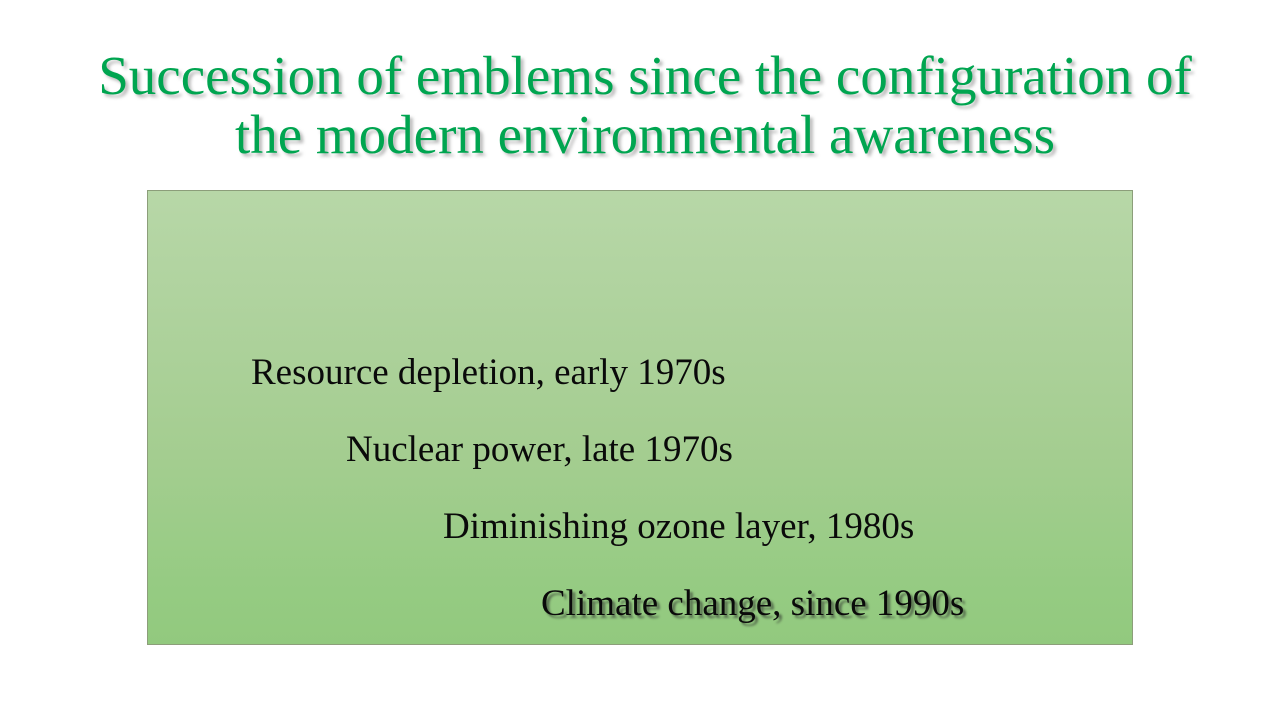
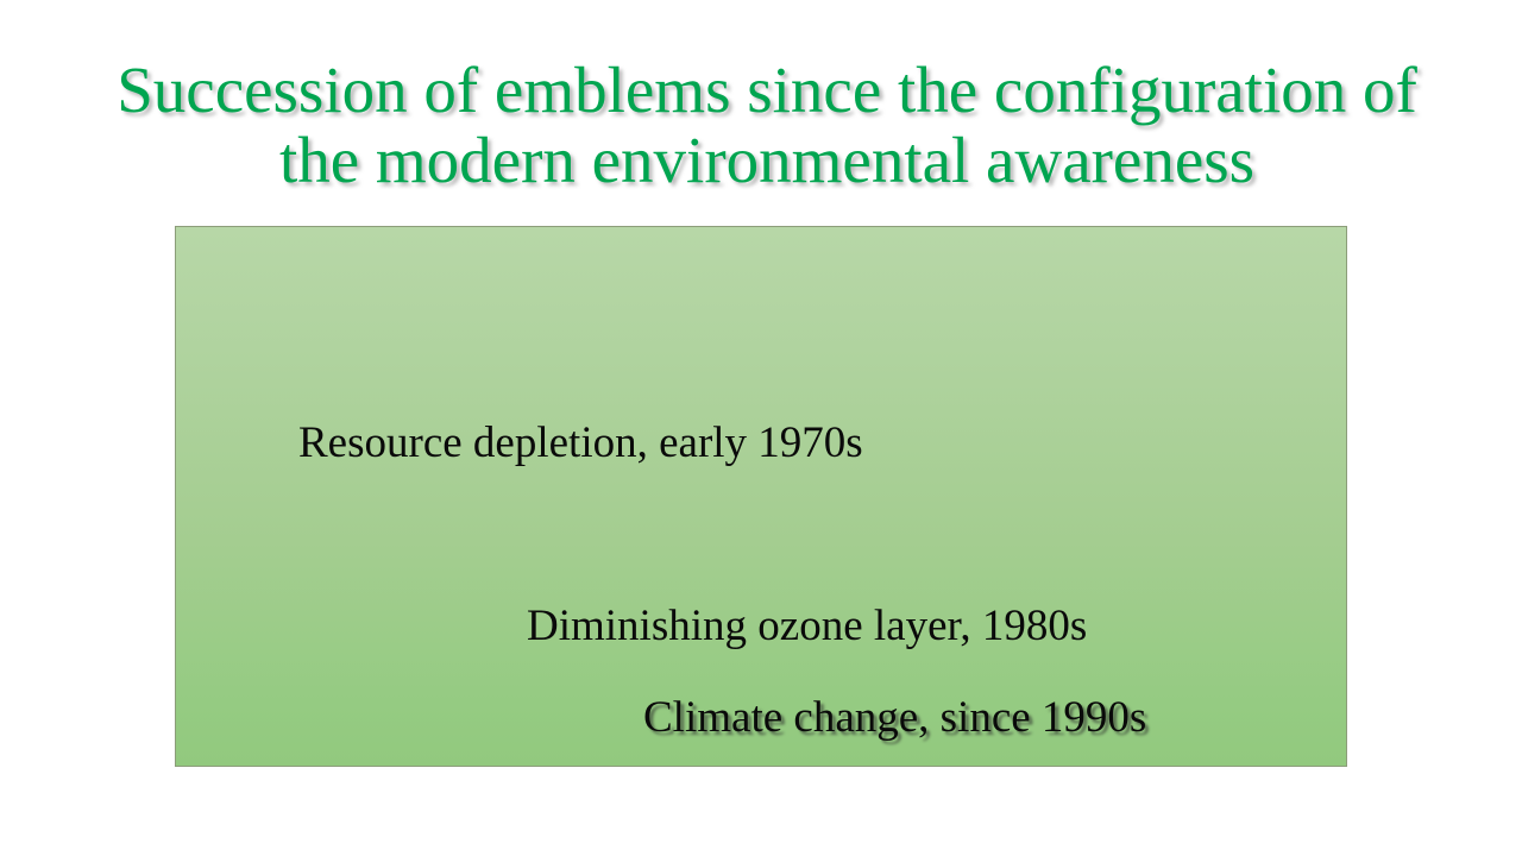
  Succession of emblems since the configuration of
  the modern environmental awareness
  Resource depletion, early 1970s
- Nuclear power, late 1970s
  Diminishing ozone layer, 1980s
  Climate change, since 1990s
